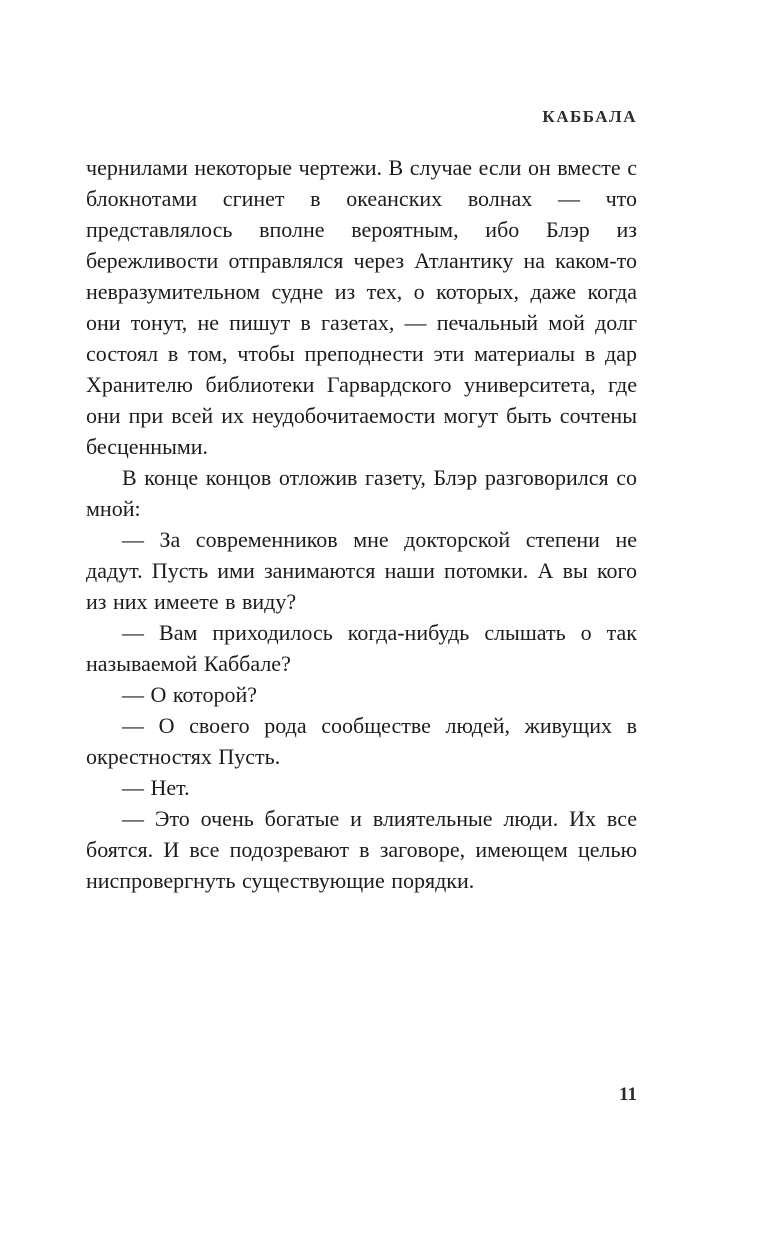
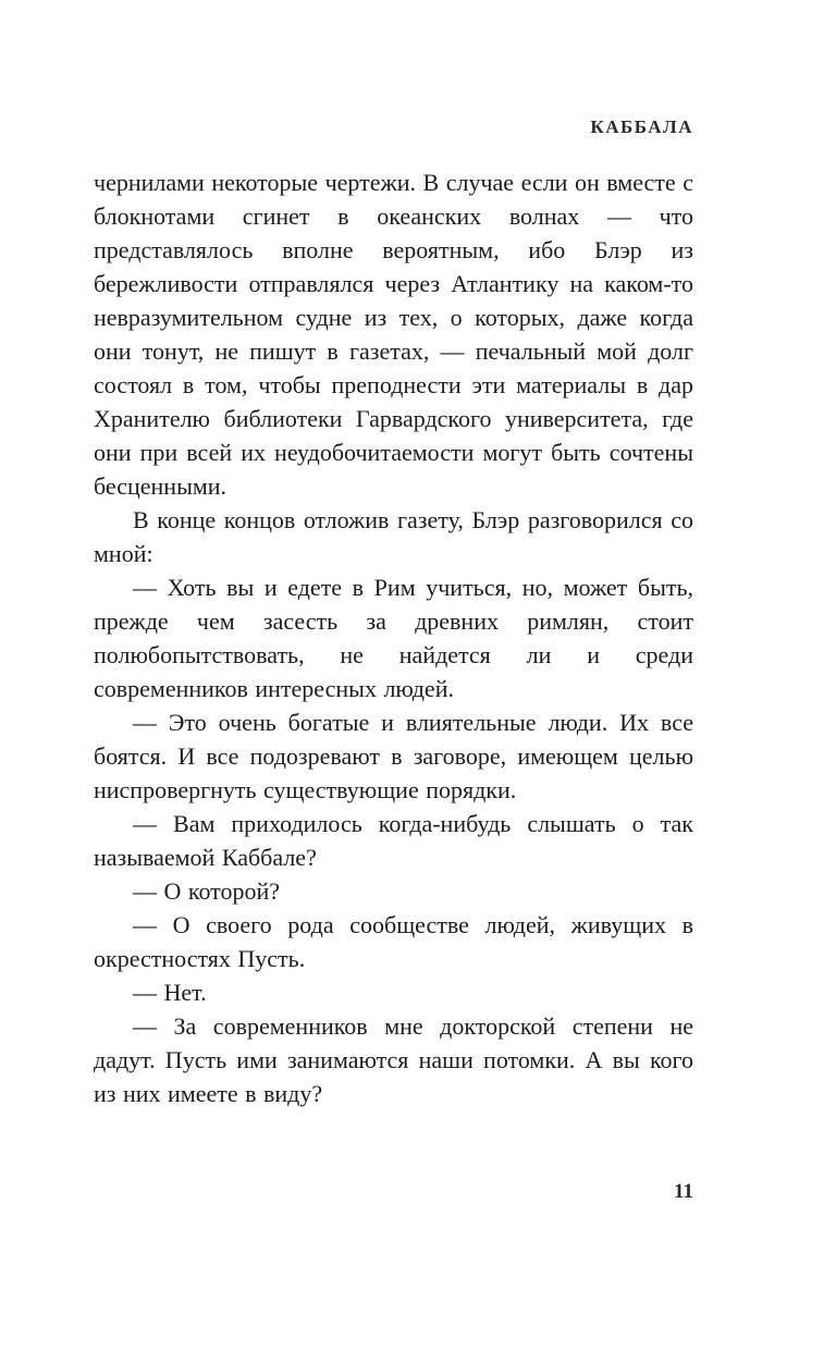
  КАББАЛА
  чернилами некоторые чертежи. В случае если он вместе с блокнотами сгинет в океанских волнах — что представлялось вполне вероятным, ибо Блэр из бережливости отправлялся через Атлантику на каком-то невразумительном судне из тех, о которых, даже когда они тонут, не пишут в газетах, — печальный мой долг состоял в том, чтобы преподнести эти материалы в дар Хранителю библиотеки Гарвардского университета, где они при всей их неудобочитаемости могут быть сочтены бесценными.
  В конце концов отложив газету, Блэр разговорился со мной:
+ — Хоть вы и едете в Рим учиться, но, может быть, прежде чем засесть за древних римлян, стоит полюбопытствовать, не найдется ли и среди современников интересных людей.
- — За современников мне докторской степени не дадут. Пусть ими занимаются наши потомки. А вы кого из них имеете в виду?
+ — Это очень богатые и влиятельные люди. Их все боятся. И все подозревают в заговоре, имеющем целью ниспровергнуть существующие порядки.
  — Вам приходилось когда-нибудь слышать о так называемой Каббале?
  — О которой?
  — О своего рода сообществе людей, живущих в окрестностях Пусть.
  — Нет.
- — Это очень богатые и влиятельные люди. Их все боятся. И все подозревают в заговоре, имеющем целью ниспровергнуть существующие порядки.
+ — За современников мне докторской степени не дадут. Пусть ими занимаются наши потомки. А вы кого из них имеете в виду?
  11
